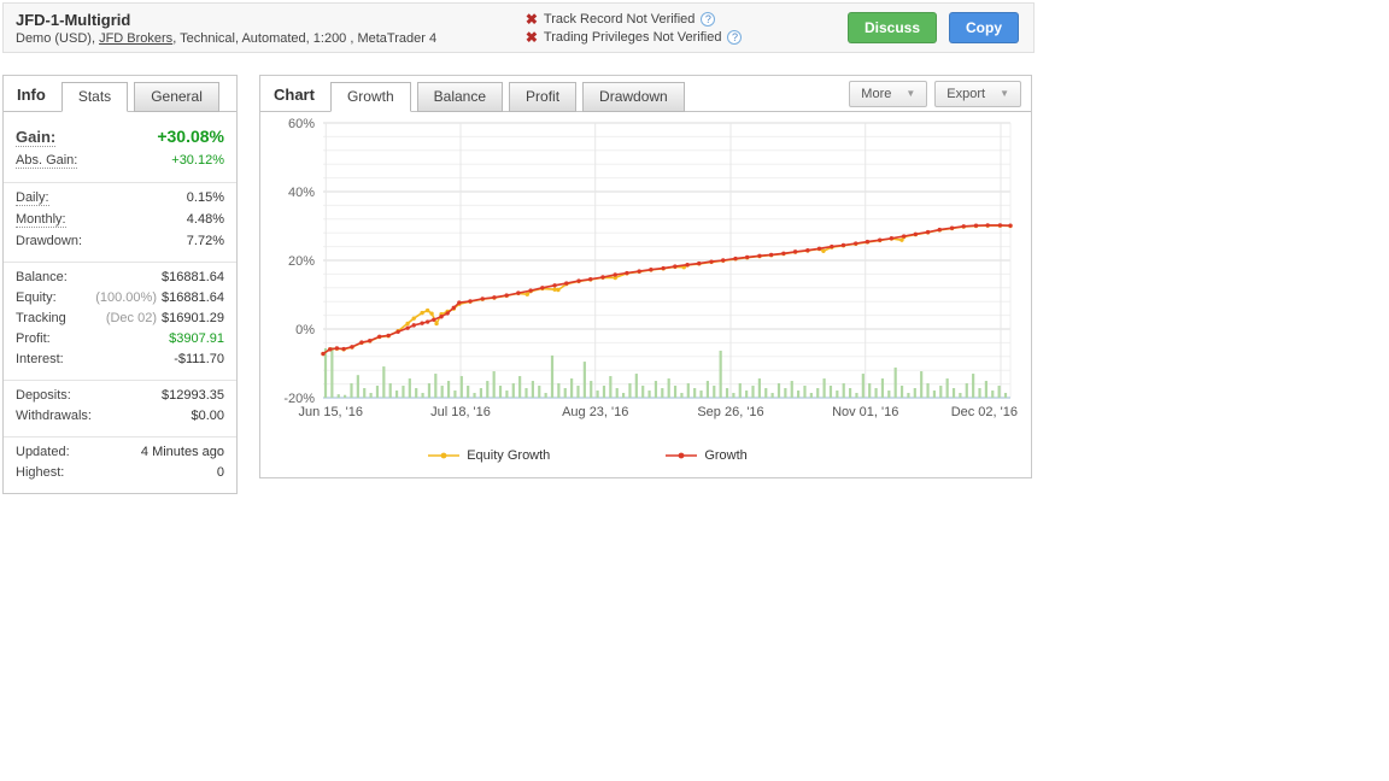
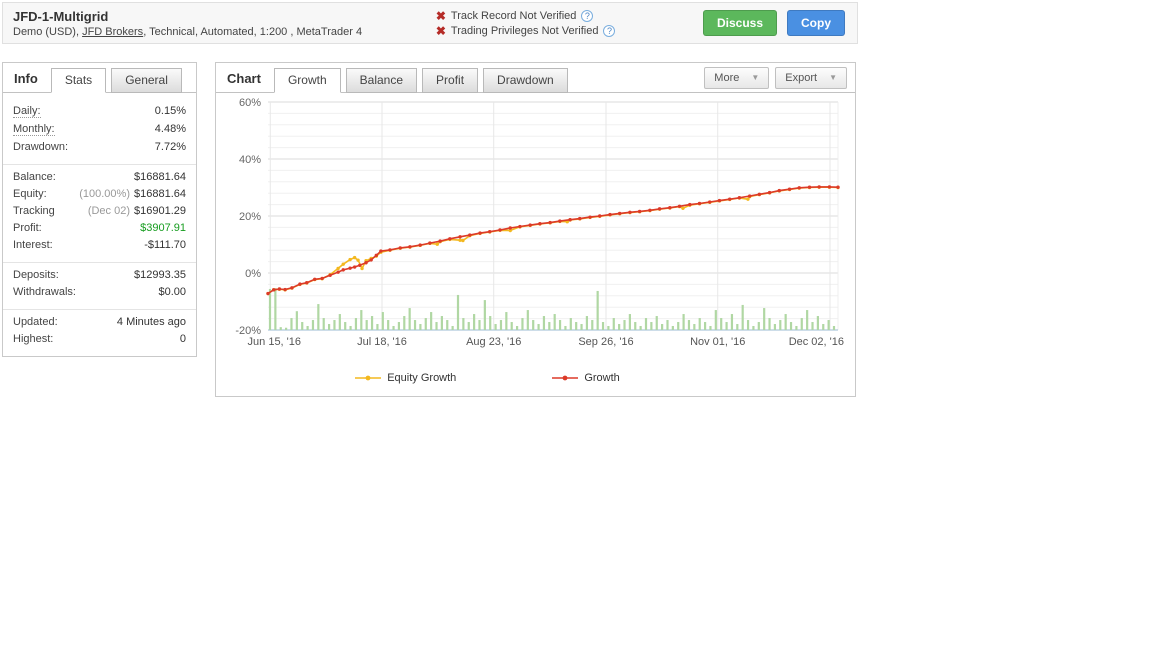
  JFD-1-Multigrid
  Demo (USD), JFD Brokers, Technical, Automated, 1:200 , MetaTrader 4
  ✖
  Track Record Not Verified
  ?
  ✖
  Trading Privileges Not Verified
  ?
  Discuss
  Copy
  Info
  Stats
  General
- Gain:
- +30.08%
- Abs. Gain:
- +30.12%
  Daily:
  0.15%
  Monthly:
  4.48%
  Drawdown:
  7.72%
  Balance:
  $16881.64
  Equity:
  (100.00%) $16881.64
  Tracking
  (Dec 02) $16901.29
  Profit:
  $3907.91
  Interest:
  -$111.70
  Deposits:
  $12993.35
  Withdrawals:
  $0.00
  Updated:
  4 Minutes ago
  Highest:
  0
  Chart
  Growth
  Balance
  Profit
  Drawdown
  More
  ▼
  Export
  ▼
  60%
  40%
  20%
  0%
  -20%
  Jun 15, '16
  Jul 18, '16
  Aug 23, '16
  Sep 26, '16
  Nov 01, '16
  Dec 02, '16
  Equity Growth
  Growth
